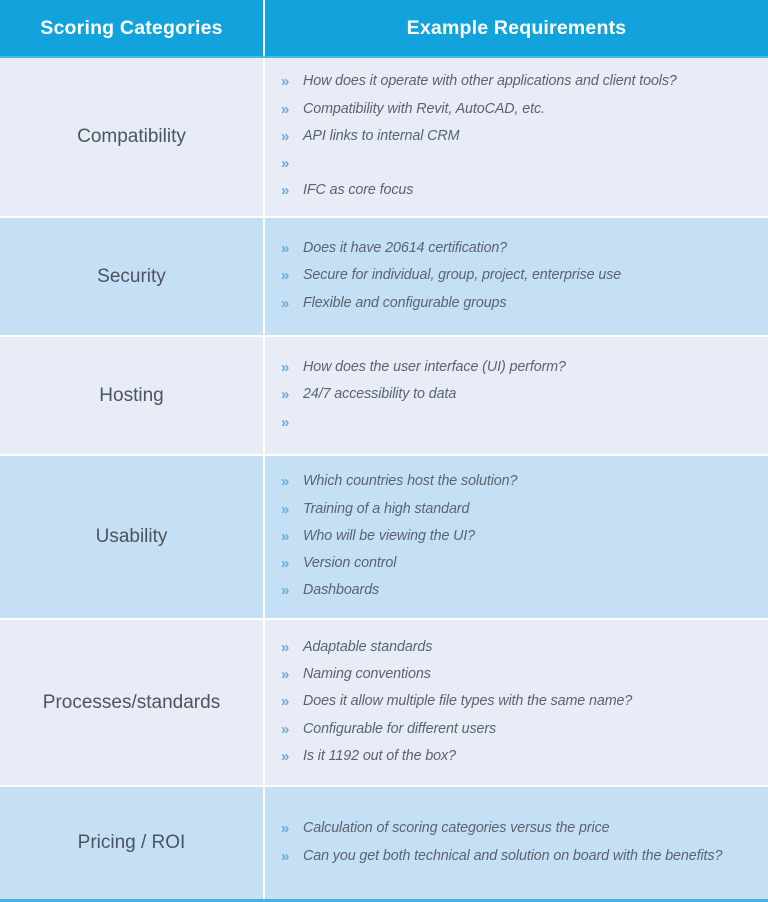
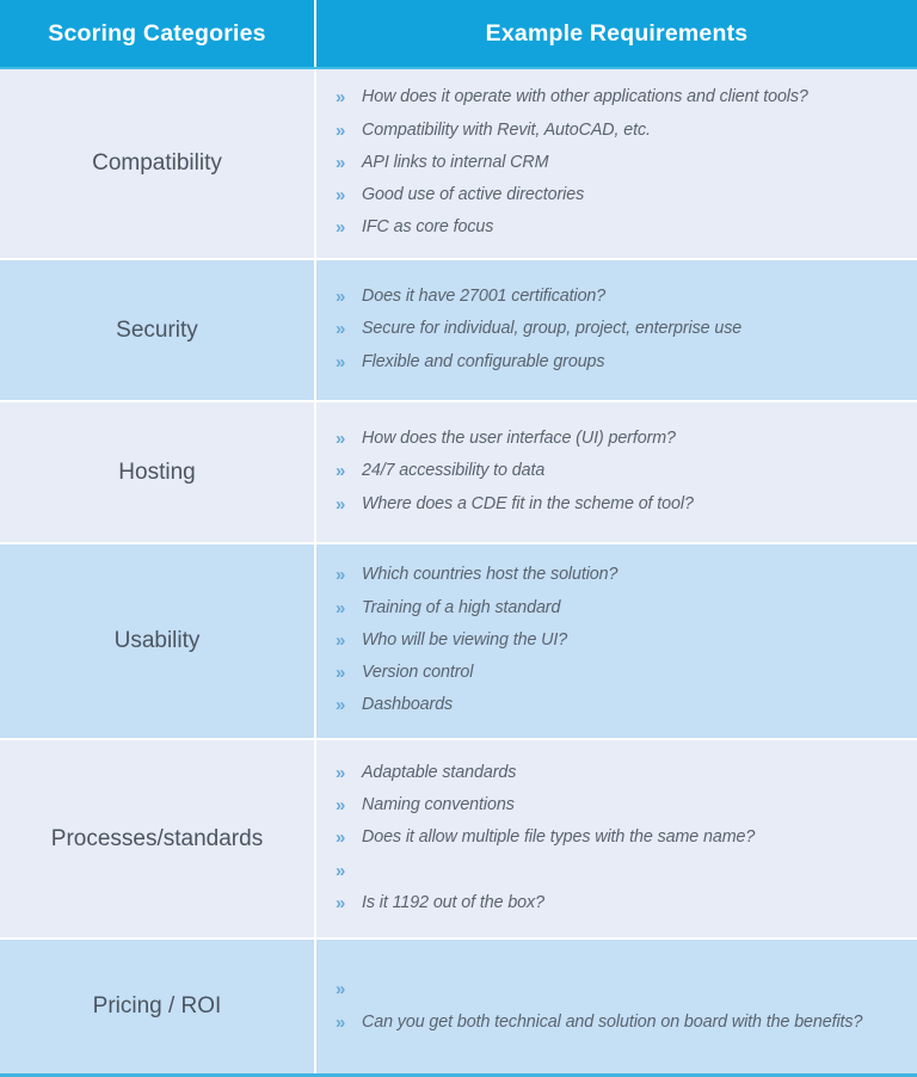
  Scoring Categories
  Example Requirements
  Compatibility
  »
  How does it operate with other applications and client tools?
  »
  Compatibility with Revit, AutoCAD, etc.
  »
  API links to internal CRM
  »
+ Good use of active directories
  »
  IFC as core focus
  Security
  »
- Does it have 20614 certification?
+ Does it have 27001 certification?
  »
  Secure for individual, group, project, enterprise use
  »
  Flexible and configurable groups
  Hosting
  »
  How does the user interface (UI) perform?
  »
  24/7 accessibility to data
  »
+ Where does a CDE fit in the scheme of tool?
  Usability
  »
  Which countries host the solution?
  »
  Training of a high standard
  »
  Who will be viewing the UI?
  »
  Version control
  »
  Dashboards
  Processes/standards
  »
  Adaptable standards
  »
  Naming conventions
  »
  Does it allow multiple file types with the same name?
  »
- Configurable for different users
  »
  Is it 1192 out of the box?
  Pricing / ROI
  »
- Calculation of scoring categories versus the price
  »
  Can you get both technical and solution on board with the benefits?
